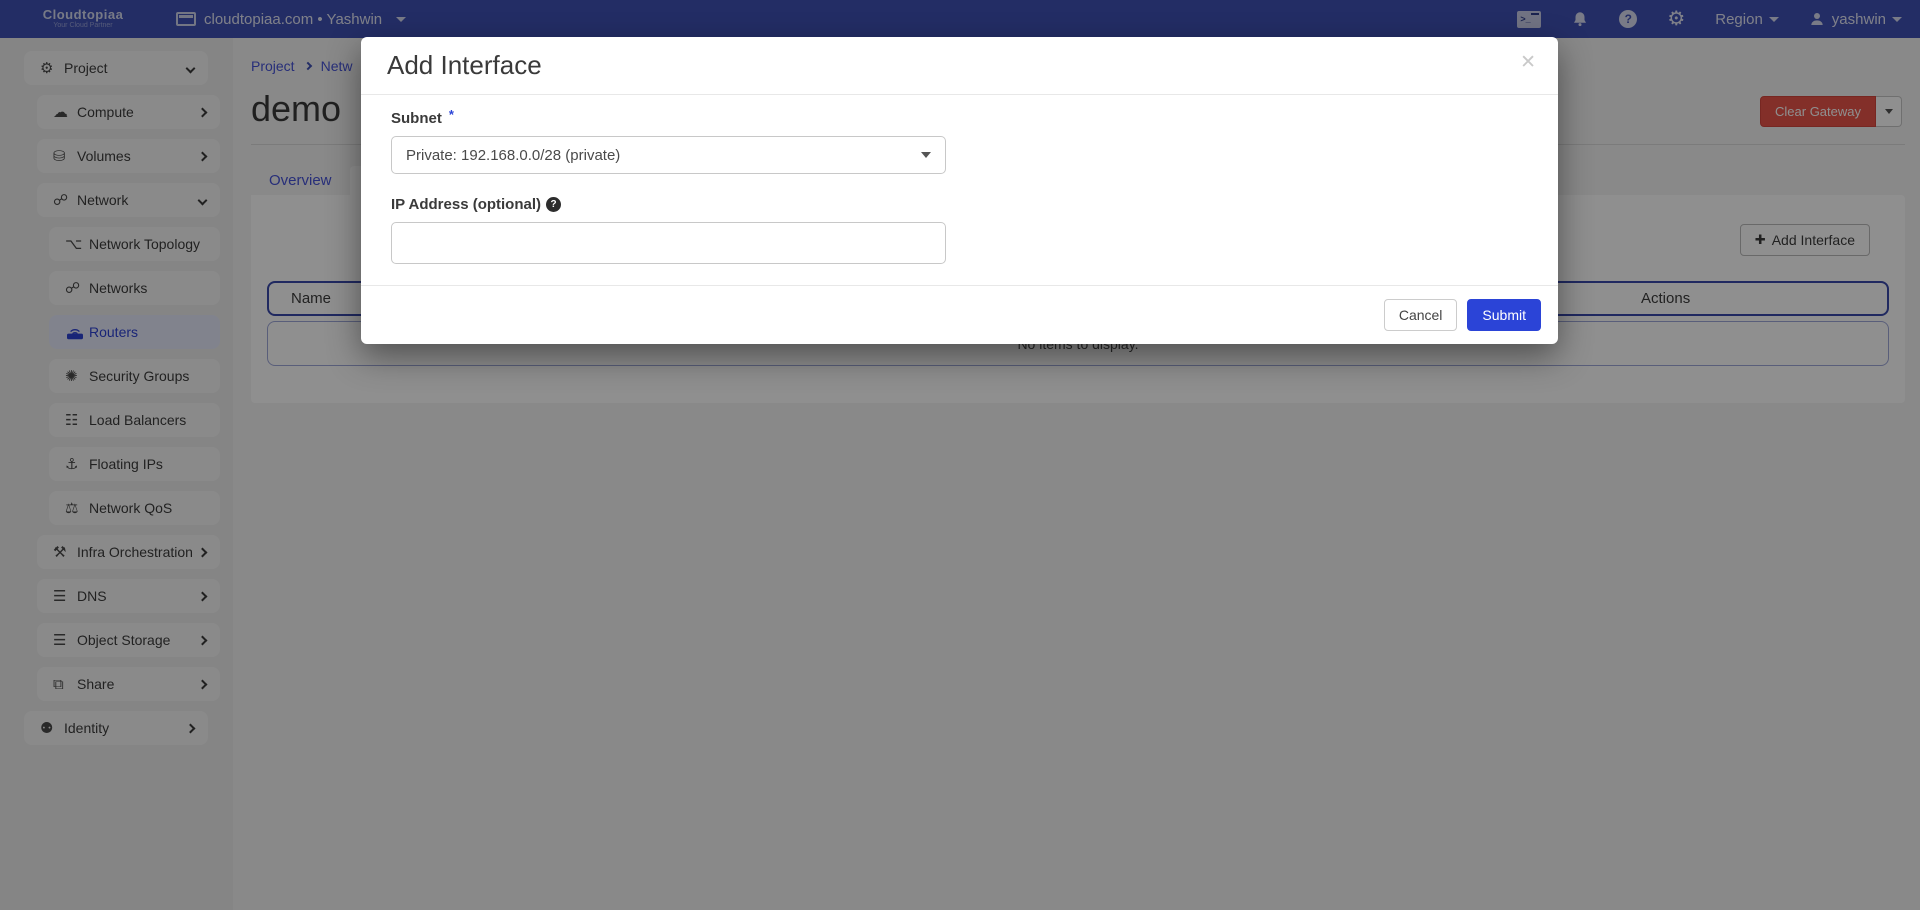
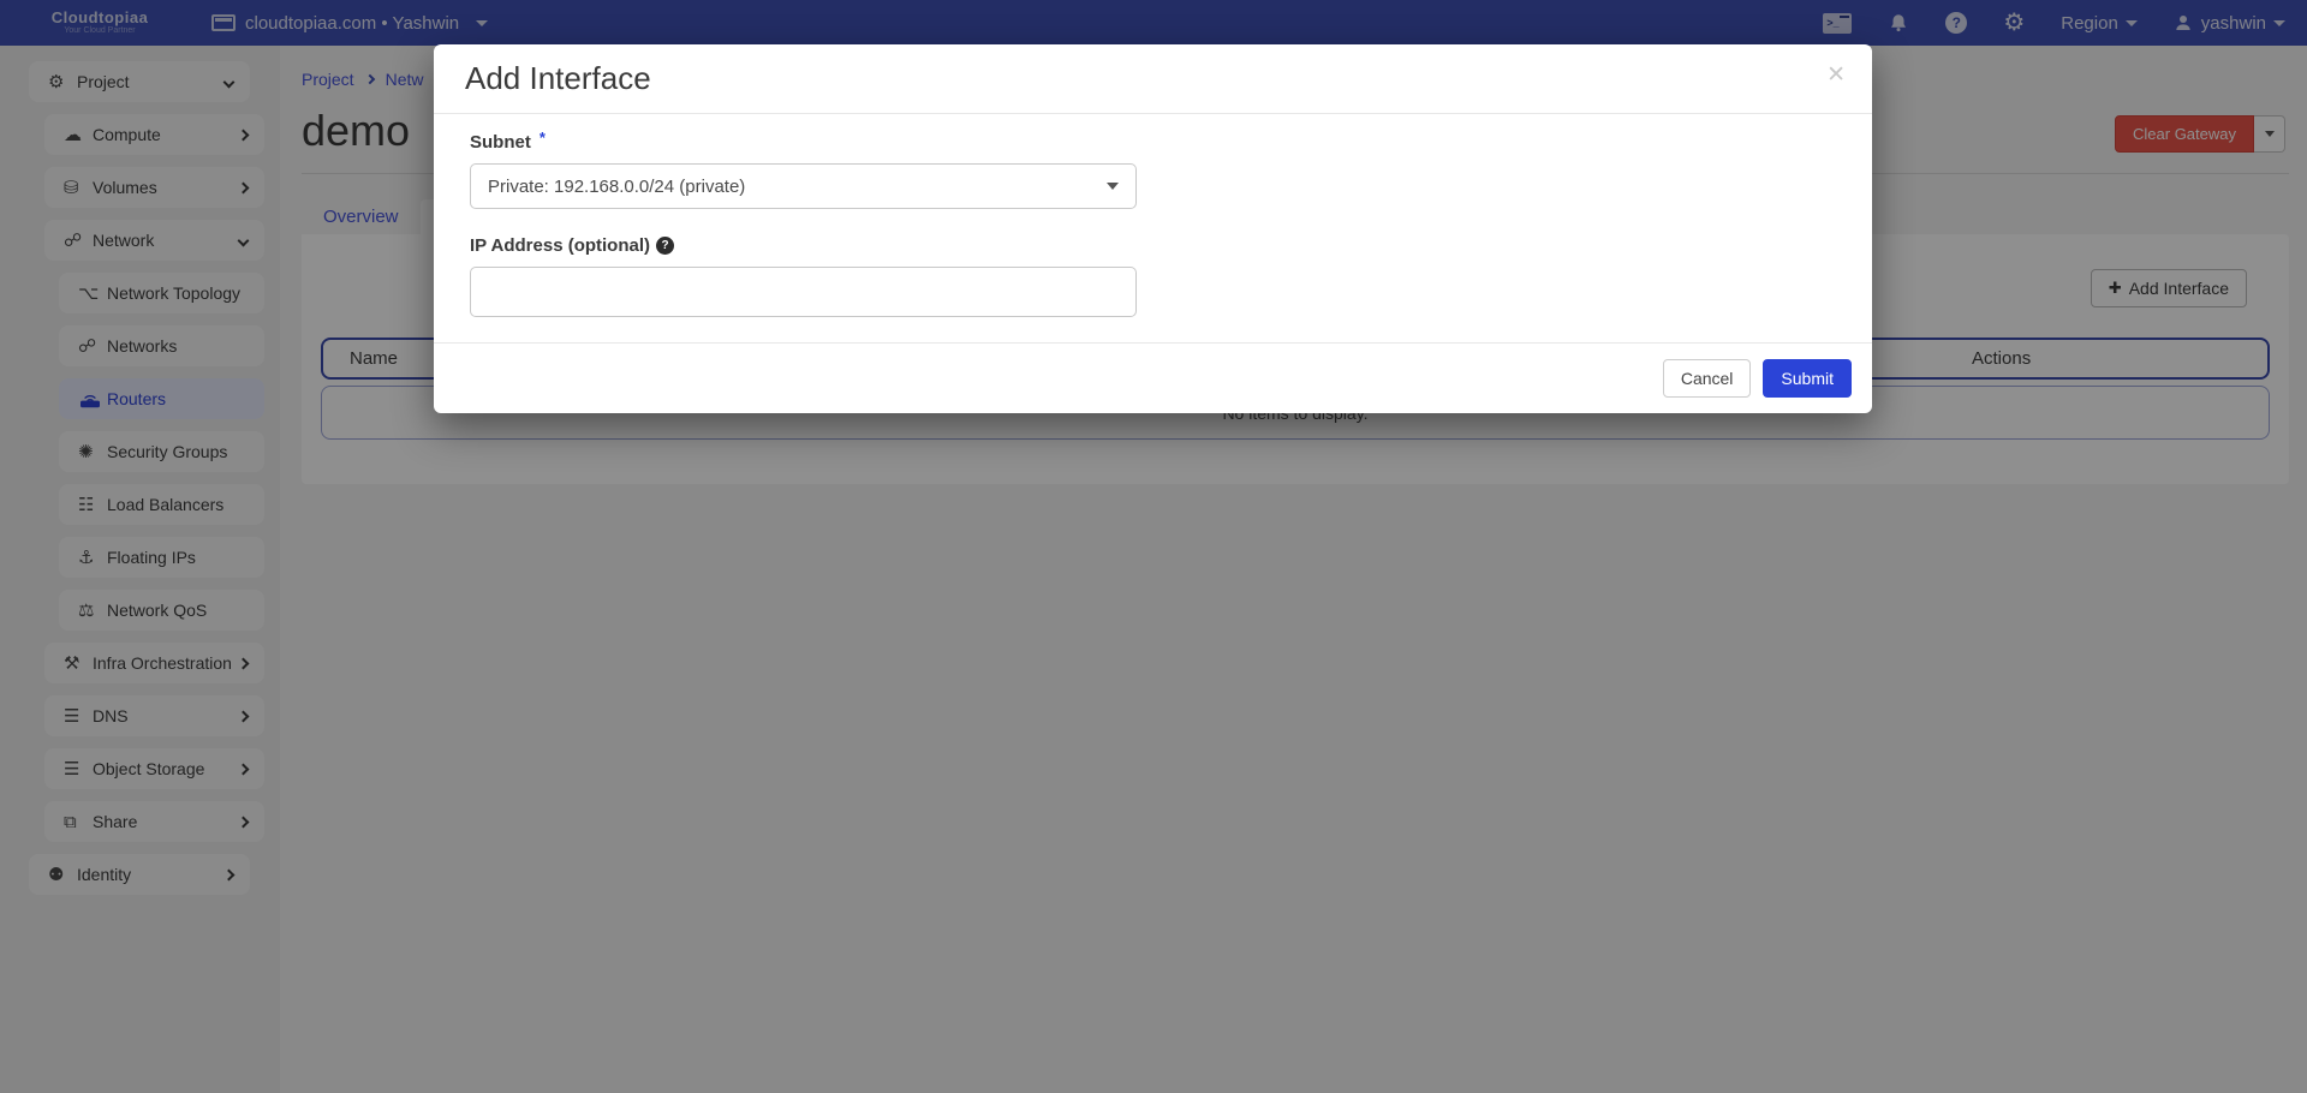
  Cloudtopiaa
  cloudtopiaa.com • Yashwin
  >_
  ?
  ⚙
  Region
  yashwin
  ⚙
  Project
  ☁
  Compute
  ⛁
  Volumes
  ☍
  Network
  ⌥
  Network Topology
  ☍
  Networks
  Routers
  ✺
  Security Groups
  ☷
  Load Balancers
  ⚓
  Floating IPs
  ⚖
  Network QoS
  ⚒
  Infra Orchestration
  ☰
  DNS
  ☰
  Object Storage
  ⧉
  Share
  ⚉
  Identity
  Project
  Netw
  demo
  Clear Gateway
  Overview
  ✚
  Add Interface
  Name
  Actions
  Add Interface
  ✕
  Subnet
  *
- Private: 192.168.0.0/28 (private)
+ Private: 192.168.0.0/24 (private)
  IP Address (optional)
  ?
  Cancel
  Submit
